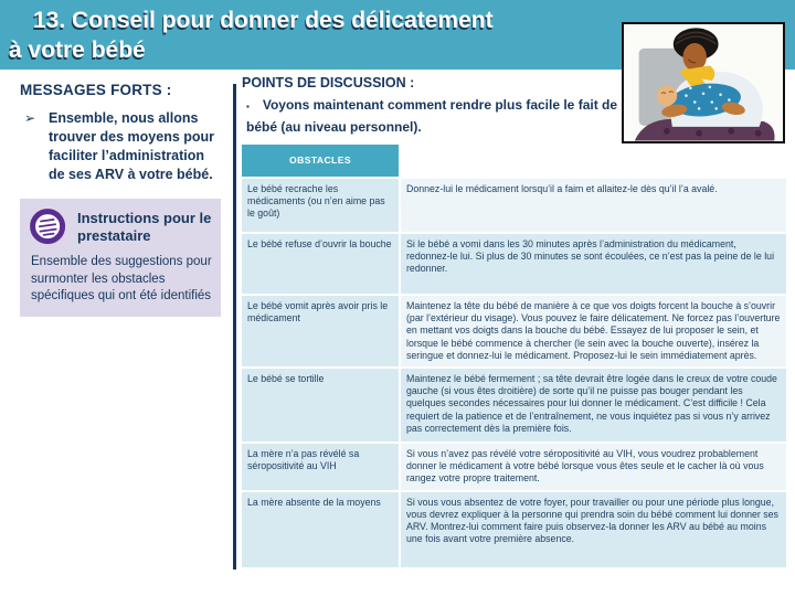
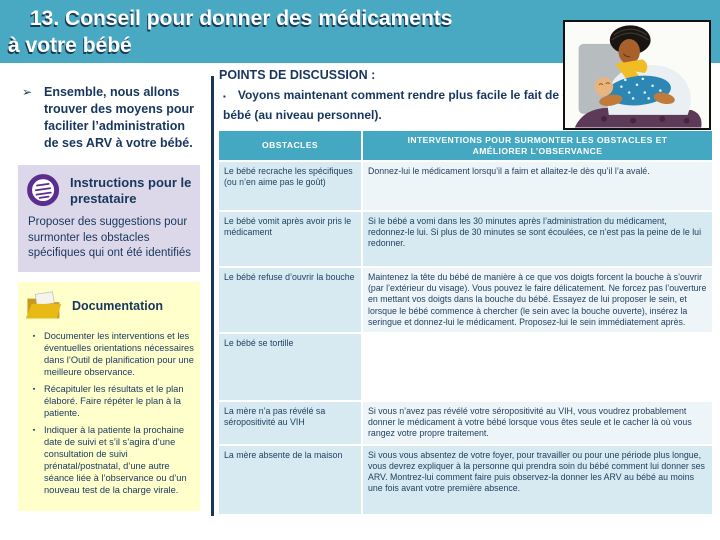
- 13. Conseil pour donner des délicatement
+ 13. Conseil pour donner des médicaments
  à votre bébé
- MESSAGES FORTS :
  ➢
  Ensemble, nous allons trouver des moyens pour faciliter l’administration de ses ARV à votre bébé.
  Instructions pour le prestataire
- Ensemble des suggestions pour surmonter les obstacles spécifiques qui ont été identifiés
+ Proposer des suggestions pour surmonter les obstacles spécifiques qui ont été identifiés
+ Documentation
+ Documenter les interventions et les éventuelles orientations nécessaires dans l’Outil de planification pour une meilleure observance.
+ Récapituler les résultats et le plan élaboré. Faire répéter le plan à la patiente.
+ Indiquer à la patiente la prochaine date de suivi et s’il s’agira d’une consultation de suivi prénatal/postnatal, d’une autre séance liée à l’observance ou d’un nouveau test de la charge virale.
  POINTS DE DISCUSSION :
  ▪ Voyons maintenant comment rendre plus facile le fait de bébé (au niveau personnel).
  OBSTACLES
+ INTERVENTIONS POUR SURMONTER LES OBSTACLES ET AMÉLIORER L’OBSERVANCE
- Le bébé recrache les médicaments (ou n’en aime pas le goût)
+ Le bébé recrache les spécifiques (ou n’en aime pas le goût)
  Donnez-lui le médicament lorsqu’il a faim et allaitez-le dès qu’il l’a avalé.
- Le bébé refuse d’ouvrir la bouche
+ Le bébé vomit après avoir pris le médicament
  Si le bébé a vomi dans les 30 minutes après l’administration du médicament, redonnez-le lui. Si plus de 30 minutes se sont écoulées, ce n’est pas la peine de le lui redonner.
- Le bébé vomit après avoir pris le médicament
+ Le bébé refuse d’ouvrir la bouche
  Maintenez la tête du bébé de manière à ce que vos doigts forcent la bouche à s’ouvrir (par l’extérieur du visage). Vous pouvez le faire délicatement. Ne forcez pas l’ouverture en mettant vos doigts dans la bouche du bébé. Essayez de lui proposer le sein, et lorsque le bébé commence à chercher (le sein avec la bouche ouverte), insérez la seringue et donnez-lui le médicament. Proposez-lui le sein immédiatement après.
  Le bébé se tortille
- Maintenez le bébé fermement ; sa tête devrait être logée dans le creux de votre coude gauche (si vous êtes droitière) de sorte qu’il ne puisse pas bouger pendant les quelques secondes nécessaires pour lui donner le médicament. C’est difficile ! Cela requiert de la patience et de l’entraînement, ne vous inquiétez pas si vous n’y arrivez pas correctement dès la première fois.
  La mère n’a pas révélé sa séropositivité au VIH
  Si vous n’avez pas révélé votre séropositivité au VIH, vous voudrez probablement donner le médicament à votre bébé lorsque vous êtes seule et le cacher là où vous rangez votre propre traitement.
- La mère absente de la moyens
+ La mère absente de la maison
  Si vous vous absentez de votre foyer, pour travailler ou pour une période plus longue, vous devrez expliquer à la personne qui prendra soin du bébé comment lui donner ses ARV. Montrez-lui comment faire puis observez-la donner les ARV au bébé au moins une fois avant votre première absence.
